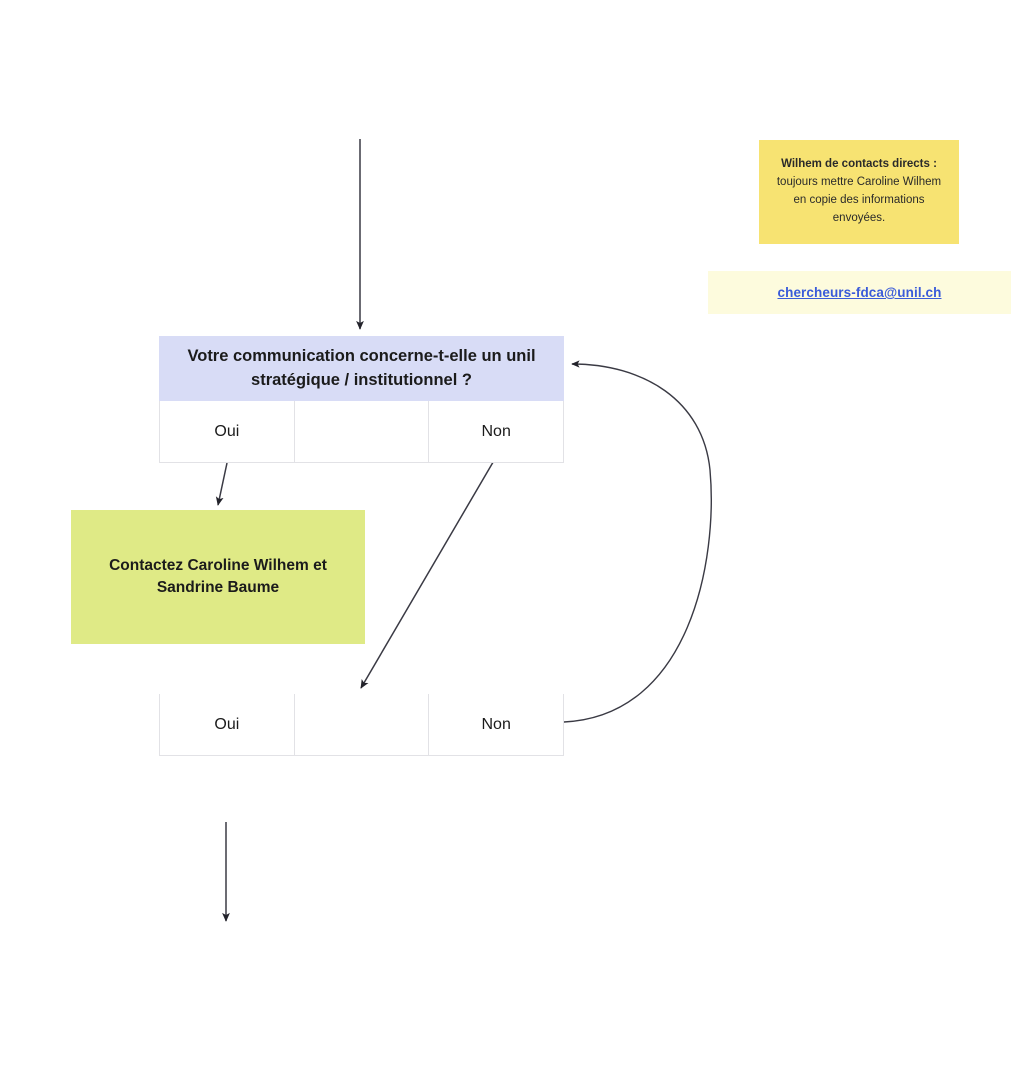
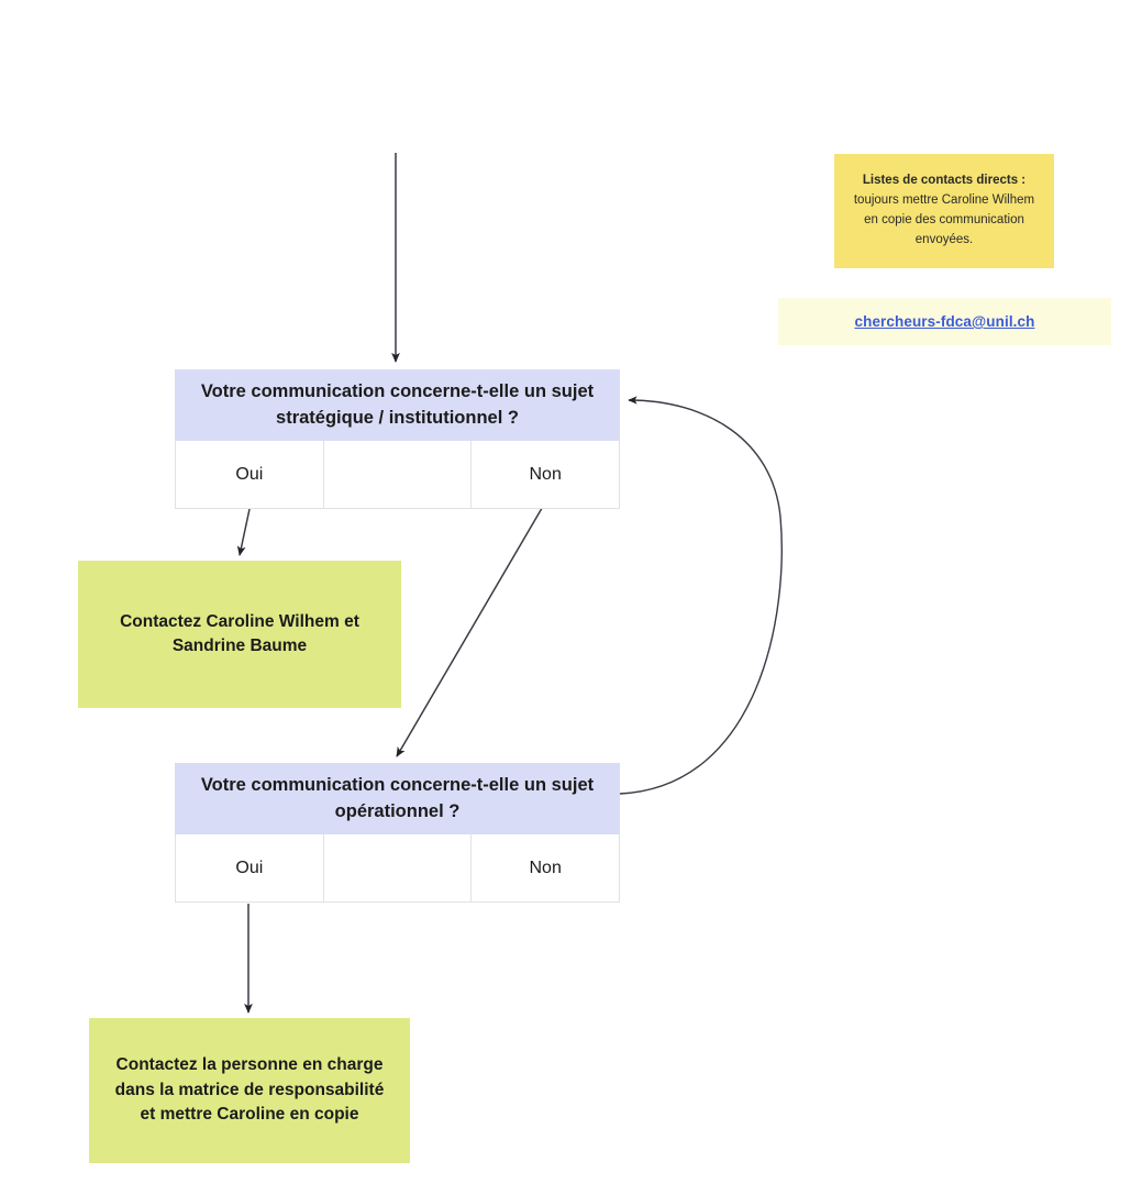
- Votre communication concerne-t-elle un unil stratégique / institutionnel ?
+ Votre communication concerne-t-elle un sujet stratégique / institutionnel ?
  Oui
  Non
+ Votre communication concerne-t-elle un sujet opérationnel ?
  Oui
  Non
  Contactez Caroline Wilhem et Sandrine Baume
+ Contactez la personne en charge dans la matrice de responsabilité et mettre Caroline en copie
- Wilhem de contacts directs :
+ Listes de contacts directs :
- toujours mettre Caroline Wilhem en copie des informations envoyées.
+ toujours mettre Caroline Wilhem en copie des communication envoyées.
  chercheurs-fdca@unil.ch
